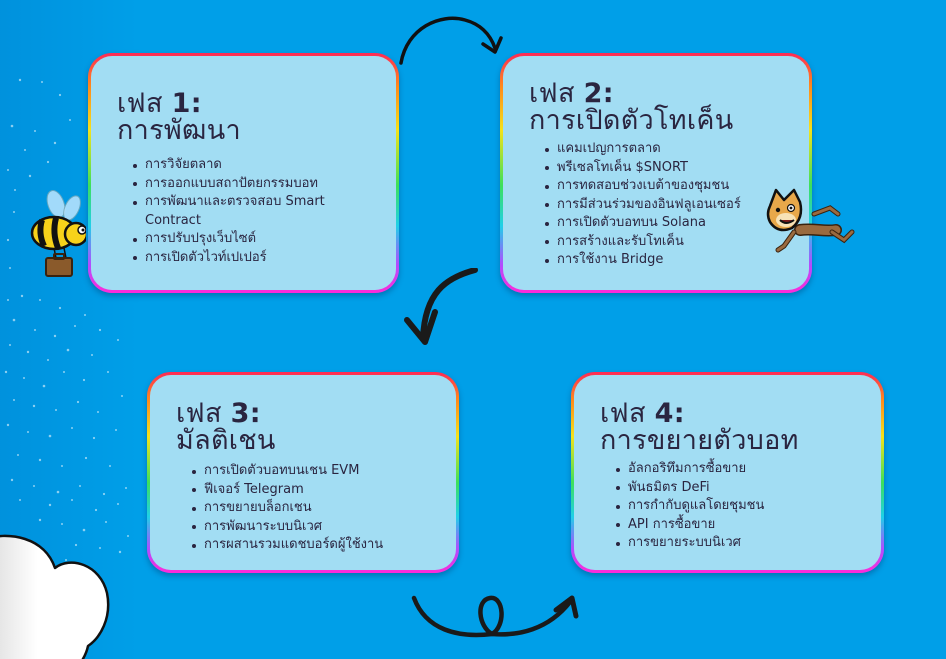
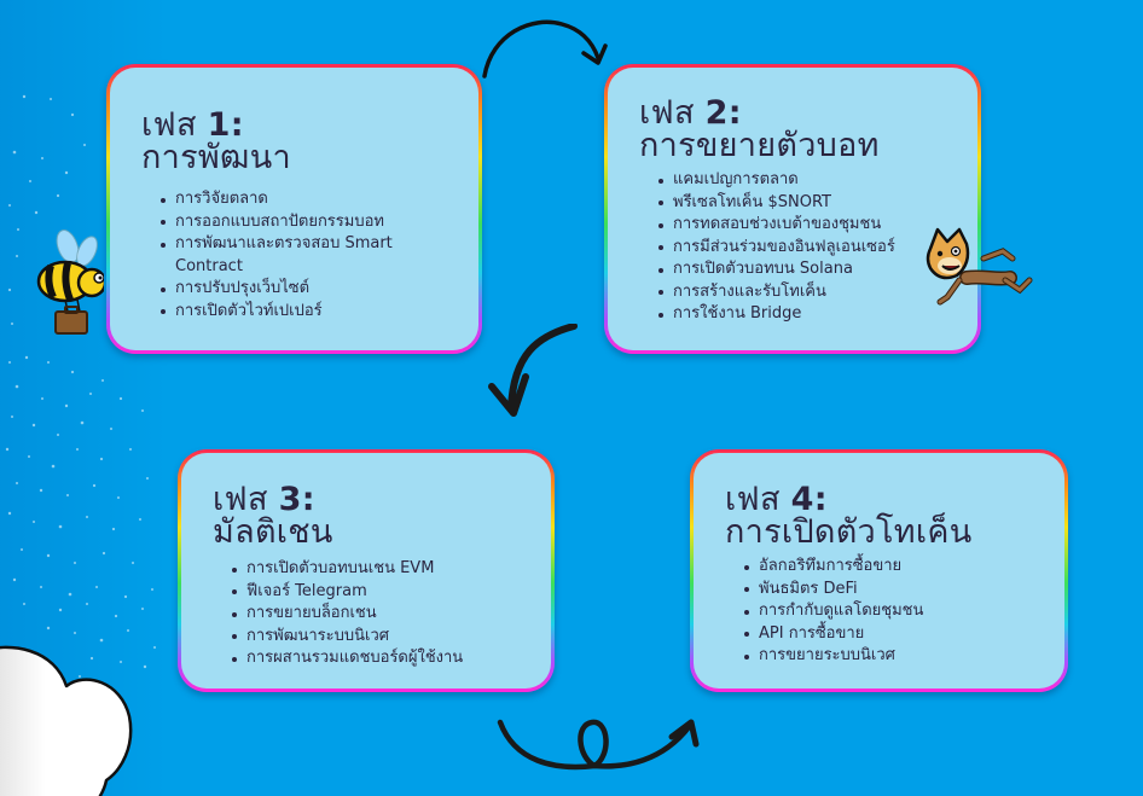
  เฟส 1:
  การพัฒนา
  การวิจัยตลาด
  การออกแบบสถาปัตยกรรมบอท
  การพัฒนาและตรวจสอบ Smart Contract
  การปรับปรุงเว็บไซต์
  การเปิดตัวไวท์เปเปอร์
  เฟส 2:
- การเปิดตัวโทเค็น
+ การขยายตัวบอท
  แคมเปญการตลาด
  พรีเซลโทเค็น $SNORT
  การทดสอบช่วงเบต้าของชุมชน
  การมีส่วนร่วมของอินฟลูเอนเซอร์
  การเปิดตัวบอทบน Solana
  การสร้างและรับโทเค็น
  การใช้งาน Bridge
  เฟส 3:
  มัลติเชน
  การเปิดตัวบอทบนเชน EVM
  ฟีเจอร์ Telegram
  การขยายบล็อกเชน
  การพัฒนาระบบนิเวศ
  การผสานรวมแดชบอร์ดผู้ใช้งาน
  เฟส 4:
- การขยายตัวบอท
+ การเปิดตัวโทเค็น
  อัลกอริทึมการซื้อขาย
  พันธมิตร DeFi
  การกำกับดูแลโดยชุมชน
  API การซื้อขาย
  การขยายระบบนิเวศ
